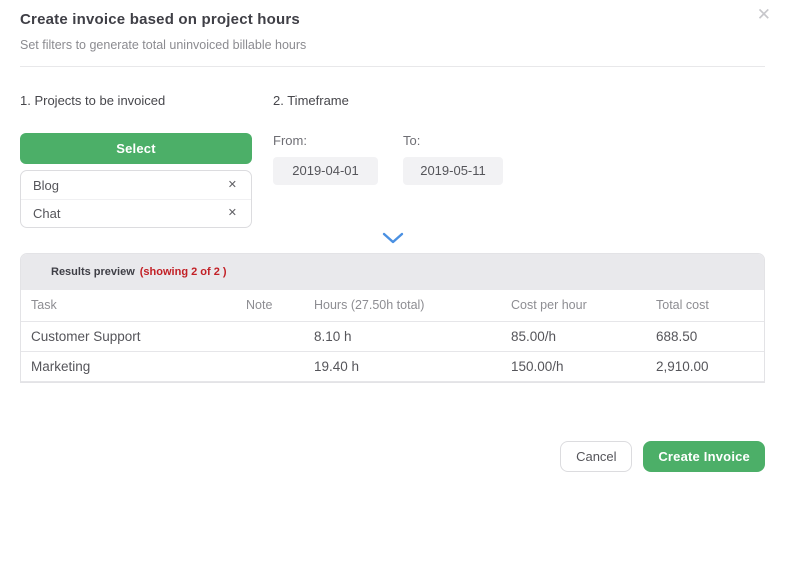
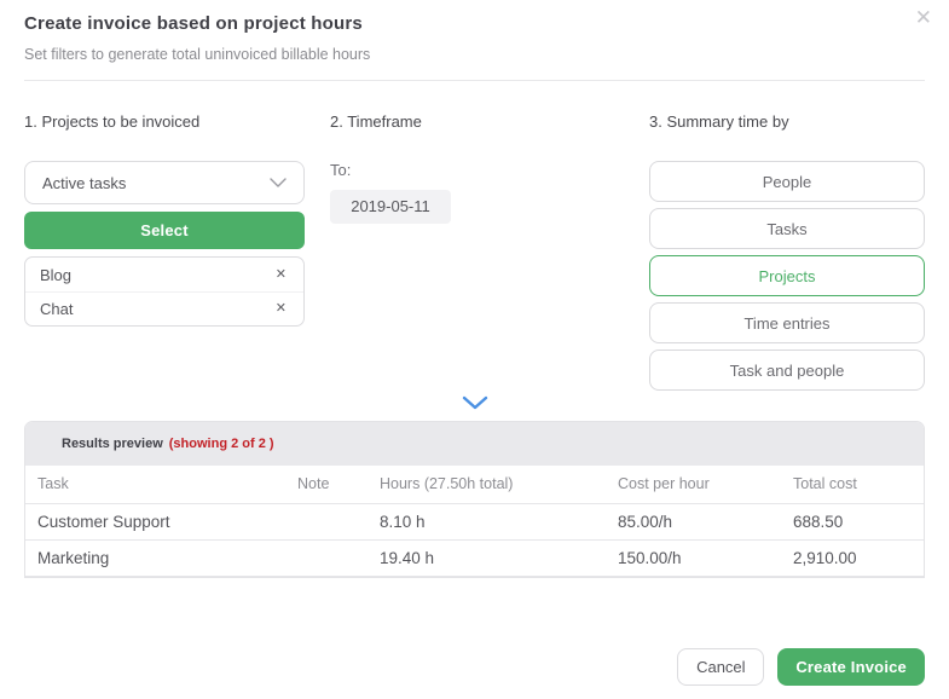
  ✕
  Create invoice based on project hours
  Set filters to generate total uninvoiced billable hours
  1. Projects to be invoiced
+ Active tasks
  Select
  Blog
  ✕
  Chat
  ✕
  2. Timeframe
- From:
- 2019-04-01
  To:
  2019-05-11
+ 3. Summary time by
+ People
+ Tasks
+ Projects
+ Time entries
+ Task and people
  Results preview
  (showing 2 of 2 )
  Task	Note	Hours (27.50h total)	Cost per hour	Total cost
  Customer Support		8.10 h	85.00/h	688.50
  Marketing		19.40 h	150.00/h	2,910.00
  Cancel
  Create Invoice
